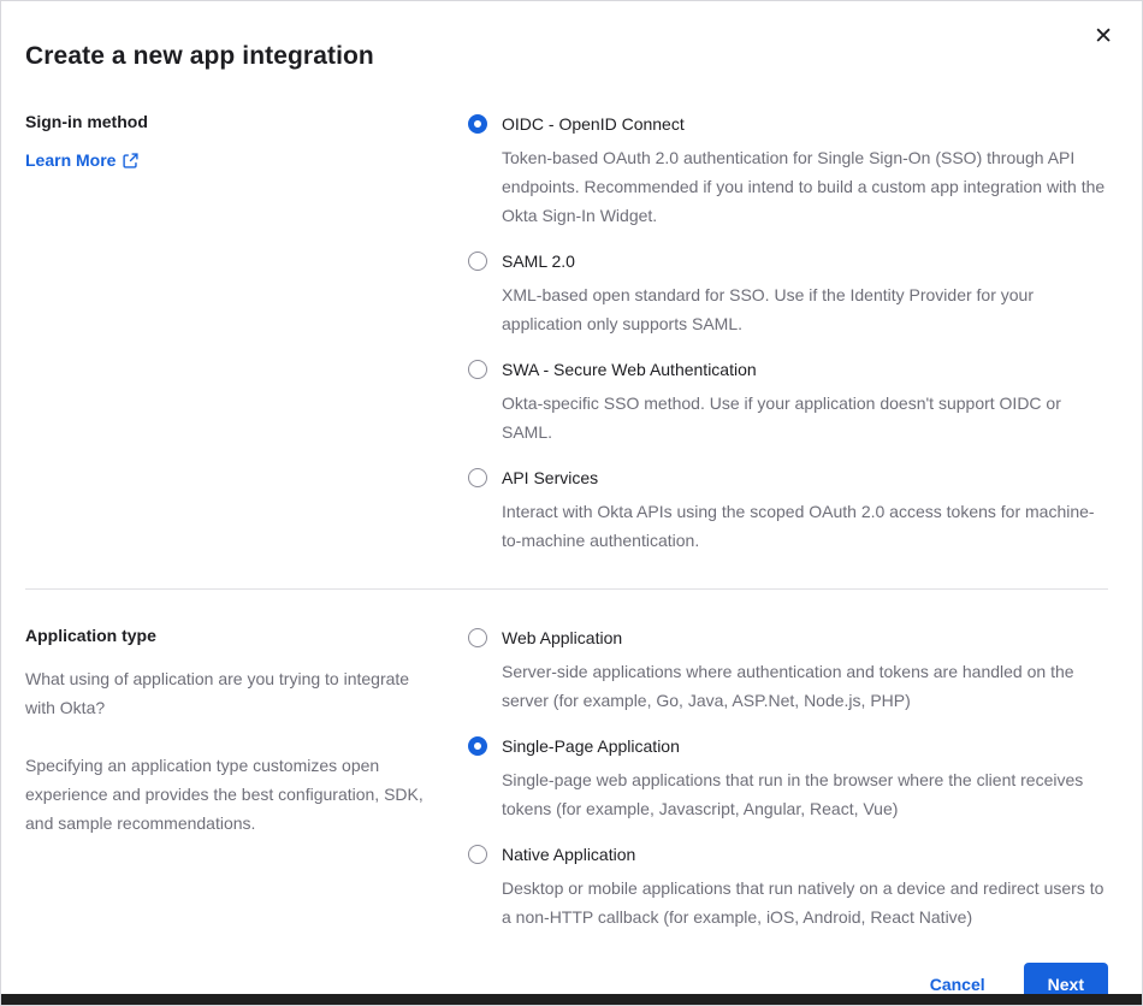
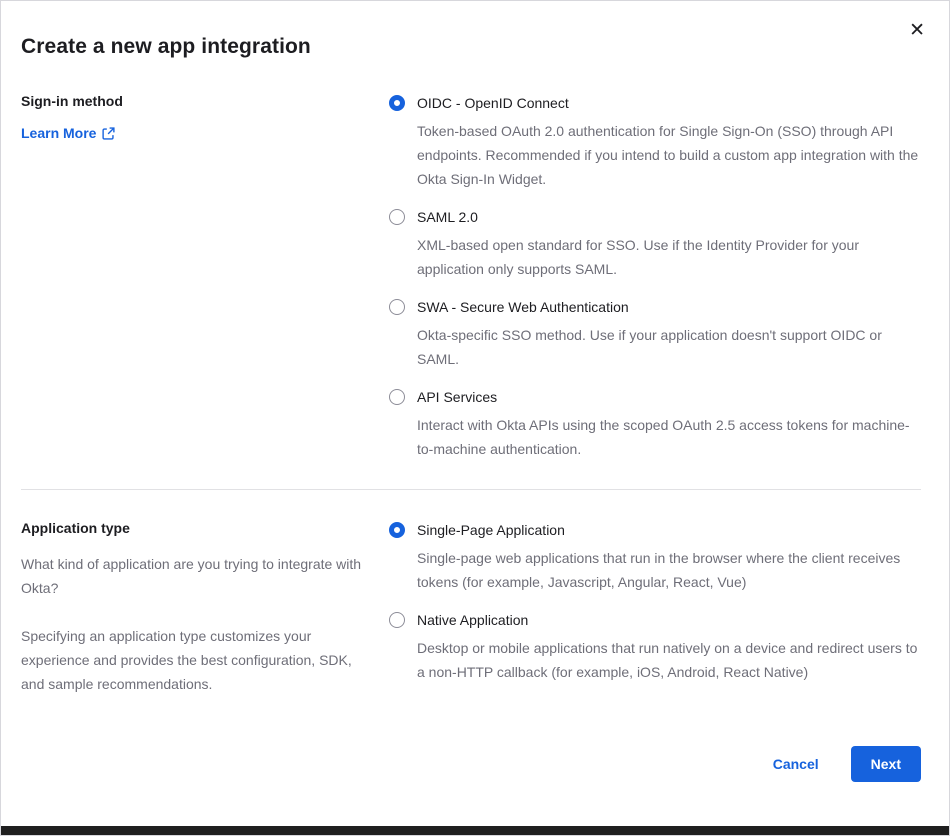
  Create a new app integration
  ✕
  Sign-in method
  Learn More
  OIDC - OpenID Connect
  Token-based OAuth 2.0 authentication for Single Sign-On (SSO) through API endpoints. Recommended if you intend to build a custom app integration with the Okta Sign-In Widget.
  SAML 2.0
  XML-based open standard for SSO. Use if the Identity Provider for your application only supports SAML.
  SWA - Secure Web Authentication
  Okta-specific SSO method. Use if your application doesn't support OIDC or SAML.
  API Services
- Interact with Okta APIs using the scoped OAuth 2.0 access tokens for machine-to-machine authentication.
+ Interact with Okta APIs using the scoped OAuth 2.5 access tokens for machine-to-machine authentication.
  Application type
- What using of application are you trying to integrate with Okta?
+ What kind of application are you trying to integrate with Okta?
- Specifying an application type customizes open experience and provides the best configuration, SDK, and sample recommendations.
+ Specifying an application type customizes your experience and provides the best configuration, SDK, and sample recommendations.
- Web Application
- Server-side applications where authentication and tokens are handled on the server (for example, Go, Java, ASP.Net, Node.js, PHP)
  Single-Page Application
  Single-page web applications that run in the browser where the client receives tokens (for example, Javascript, Angular, React, Vue)
  Native Application
  Desktop or mobile applications that run natively on a device and redirect users to a non-HTTP callback (for example, iOS, Android, React Native)
  Cancel
  Next
